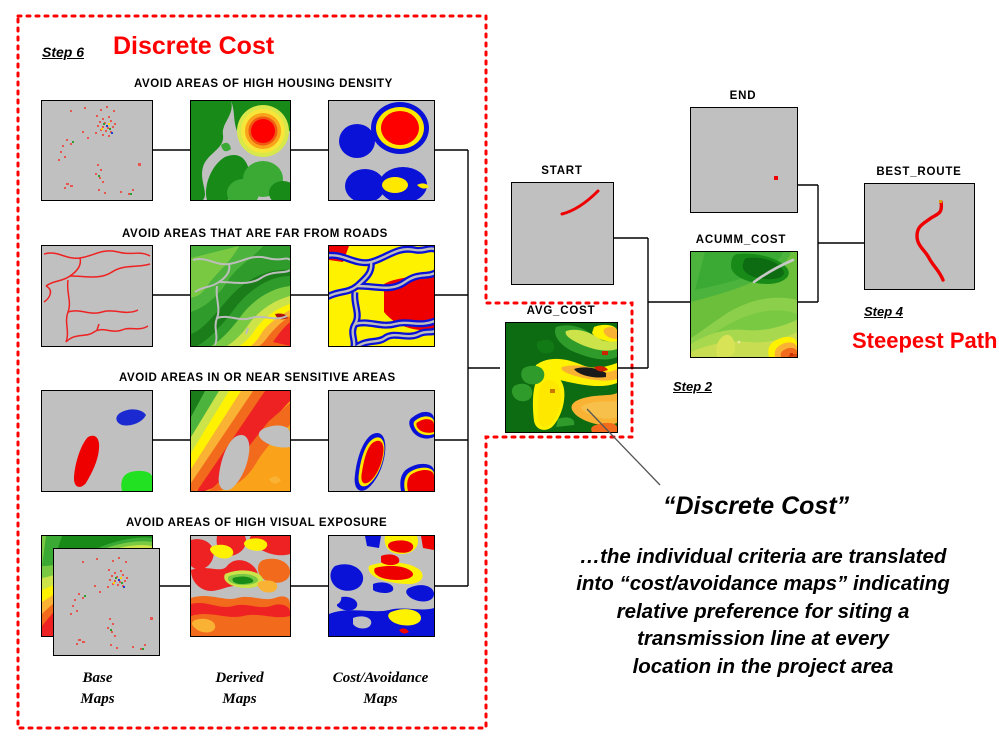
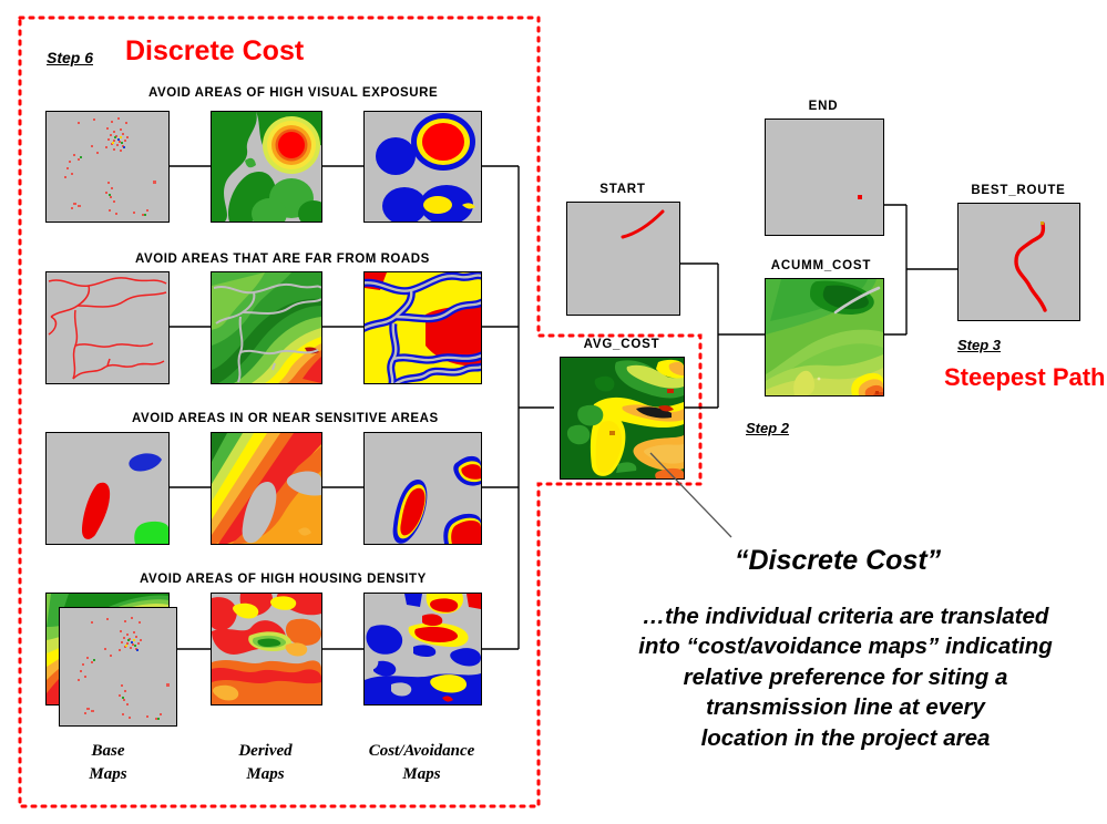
  Step 6
  Discrete Cost
- AVOID AREAS OF HIGH HOUSING DENSITY
+ AVOID AREAS OF HIGH VISUAL EXPOSURE
  AVOID AREAS THAT ARE FAR FROM ROADS
  AVOID AREAS IN OR NEAR SENSITIVE AREAS
- AVOID AREAS OF HIGH VISUAL EXPOSURE
+ AVOID AREAS OF HIGH HOUSING DENSITY
  Base
  Maps
  Derived
  Maps
  Cost/Avoidance
  Maps
  START
  END
  AVG_COST
  ACUMM_COST
  Step 2
  BEST_ROUTE
- Step 4
+ Step 3
  Steepest Path
  “Discrete Cost”
  …the individual criteria are translated
  into “cost/avoidance maps” indicating
  relative preference for siting a
  transmission line at every
  location in the project area
